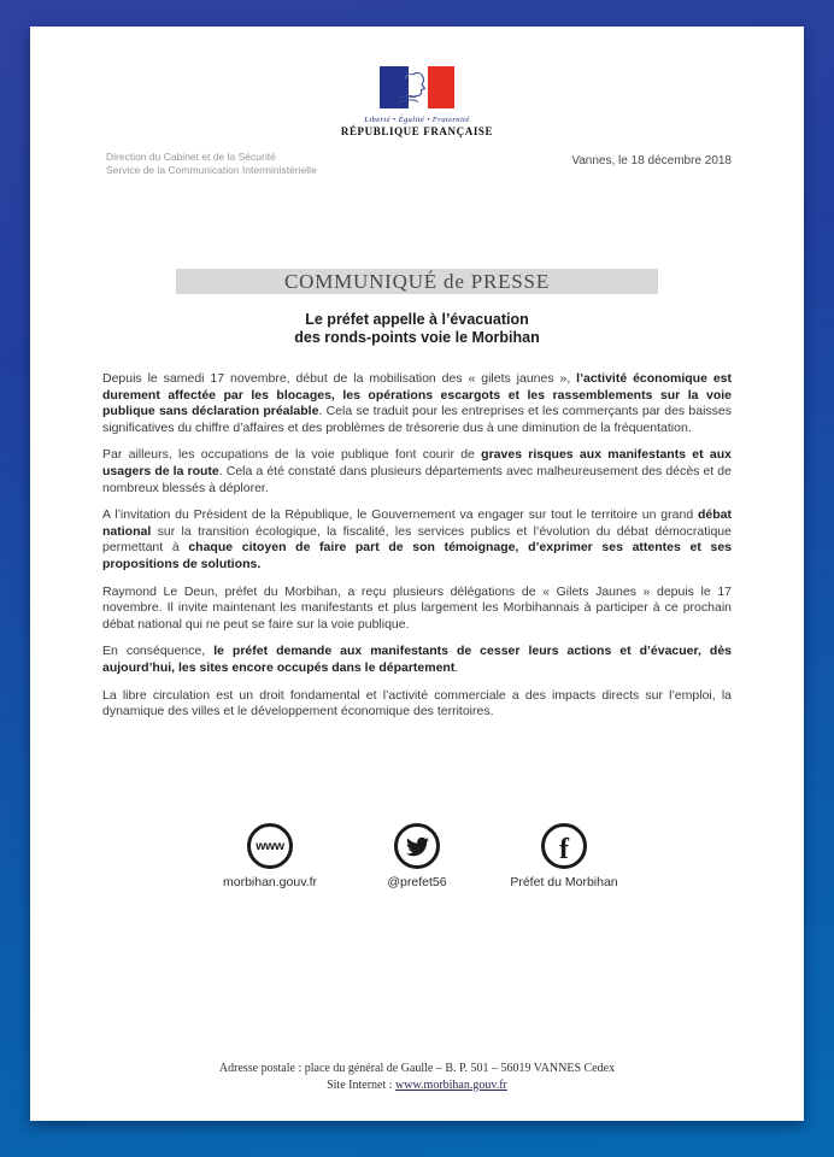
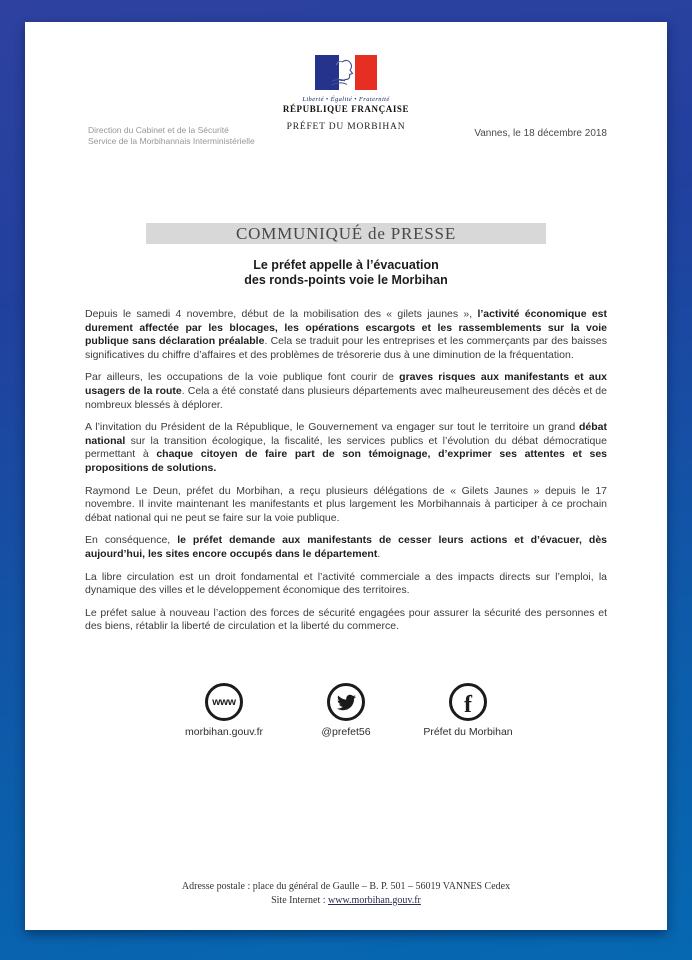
  RÉPUBLIQUE FRANÇAISE
+ PRÉFET DU MORBIHAN
  Direction du Cabinet et de la Sécurité
- Service de la Communication Interministérielle
+ Service de la Morbihannais Interministérielle
  Vannes, le 18 décembre 2018
  COMMUNIQUÉ de PRESSE
  Le préfet appelle à l’évacuation
  des ronds-points voie le Morbihan
- Depuis le samedi 17 novembre, début de la mobilisation des « gilets jaunes », l’activité économique est durement affectée par les blocages, les opérations escargots et les rassemblements sur la voie publique sans déclaration préalable. Cela se traduit pour les entreprises et les commerçants par des baisses significatives du chiffre d’affaires et des problèmes de trésorerie dus à une diminution de la fréquentation.
+ Depuis le samedi 4 novembre, début de la mobilisation des « gilets jaunes », l’activité économique est durement affectée par les blocages, les opérations escargots et les rassemblements sur la voie publique sans déclaration préalable. Cela se traduit pour les entreprises et les commerçants par des baisses significatives du chiffre d’affaires et des problèmes de trésorerie dus à une diminution de la fréquentation.
  Par ailleurs, les occupations de la voie publique font courir de graves risques aux manifestants et aux usagers de la route. Cela a été constaté dans plusieurs départements avec malheureusement des décès et de nombreux blessés à déplorer.
  A l’invitation du Président de la République, le Gouvernement va engager sur tout le territoire un grand débat national sur la transition écologique, la fiscalité, les services publics et l’évolution du débat démocratique permettant à chaque citoyen de faire part de son témoignage, d’exprimer ses attentes et ses propositions de solutions.
  Raymond Le Deun, préfet du Morbihan, a reçu plusieurs délégations de « Gilets Jaunes » depuis le 17 novembre. Il invite maintenant les manifestants et plus largement les Morbihannais à participer à ce prochain débat national qui ne peut se faire sur la voie publique.
  En conséquence, le préfet demande aux manifestants de cesser leurs actions et d’évacuer, dès aujourd’hui, les sites encore occupés dans le département.
  La libre circulation est un droit fondamental et l’activité commerciale a des impacts directs sur l’emploi, la dynamique des villes et le développement économique des territoires.
+ Le préfet salue à nouveau l’action des forces de sécurité engagées pour assurer la sécurité des personnes et des biens, rétablir la liberté de circulation et la liberté du commerce.
  www
  morbihan.gouv.fr
  @prefet56
  f
  Préfet du Morbihan
  Adresse postale : place du général de Gaulle – B. P. 501 – 56019 VANNES Cedex
  Site Internet : www.morbihan.gouv.fr
